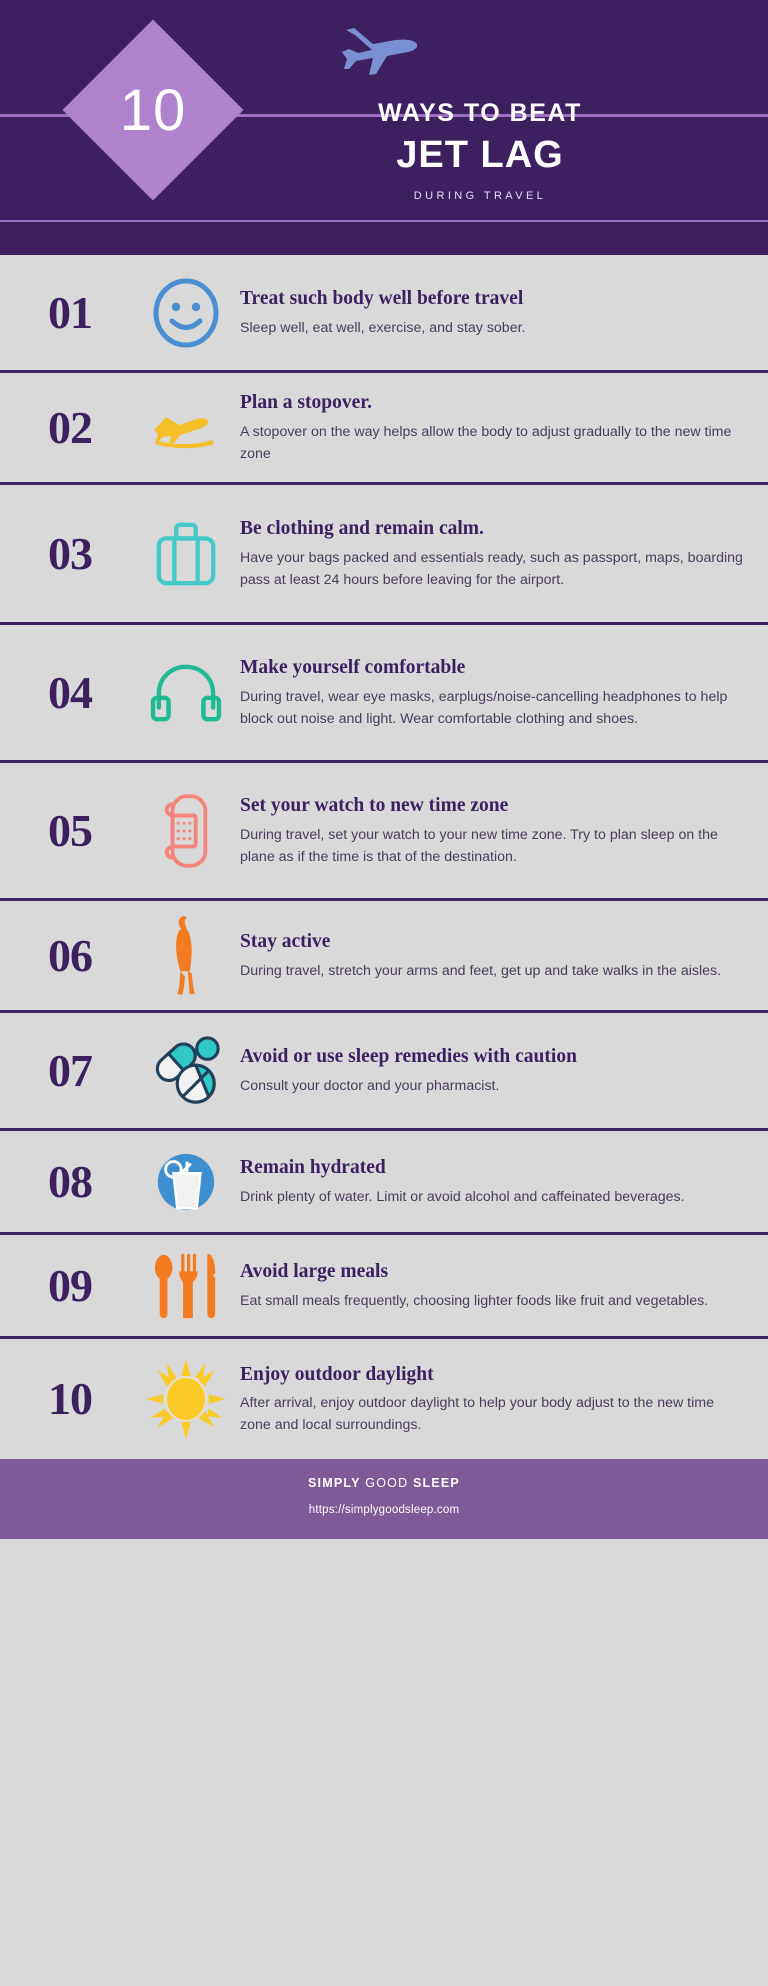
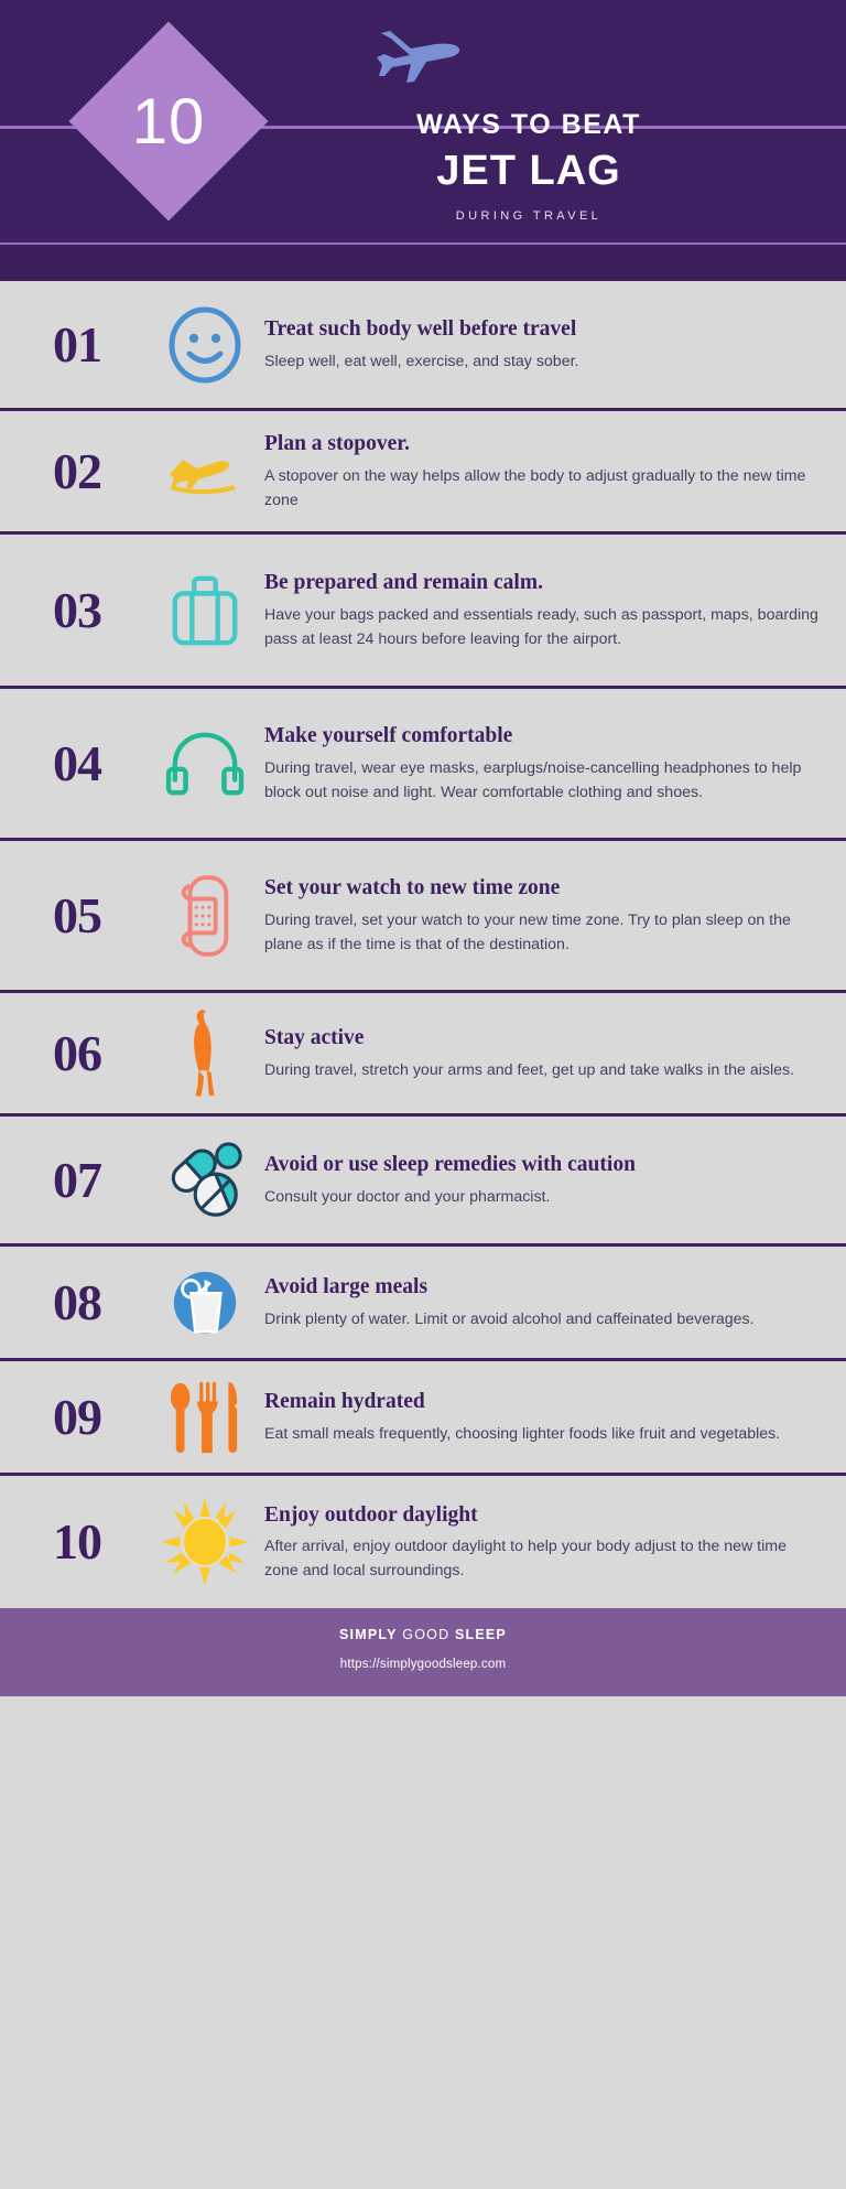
  10
  WAYS TO BEAT
  JET LAG
  DURING TRAVEL
  01
  Treat such body well before travel
  Sleep well, eat well, exercise, and stay sober.
  02
  Plan a stopover.
  A stopover on the way helps allow the body to adjust gradually to the new time zone
  03
- Be clothing and remain calm.
+ Be prepared and remain calm.
  Have your bags packed and essentials ready, such as passport, maps, boarding pass at least 24 hours before leaving for the airport.
  04
  Make yourself comfortable
  During travel, wear eye masks, earplugs/noise-cancelling headphones to help block out noise and light. Wear comfortable clothing and shoes.
  05
  Set your watch to new time zone
  During travel, set your watch to your new time zone. Try to plan sleep on the plane as if the time is that of the destination.
  06
  Stay active
  During travel, stretch your arms and feet, get up and take walks in the aisles.
  07
  Avoid or use sleep remedies with caution
  Consult your doctor and your pharmacist.
  08
- Remain hydrated
+ Avoid large meals
  Drink plenty of water. Limit or avoid alcohol and caffeinated beverages.
  09
- Avoid large meals
+ Remain hydrated
  Eat small meals frequently, choosing lighter foods like fruit and vegetables.
  10
  Enjoy outdoor daylight
  After arrival, enjoy outdoor daylight to help your body adjust to the new time zone and local surroundings.
  SIMPLY GOOD SLEEP
  https://simplygoodsleep.com
